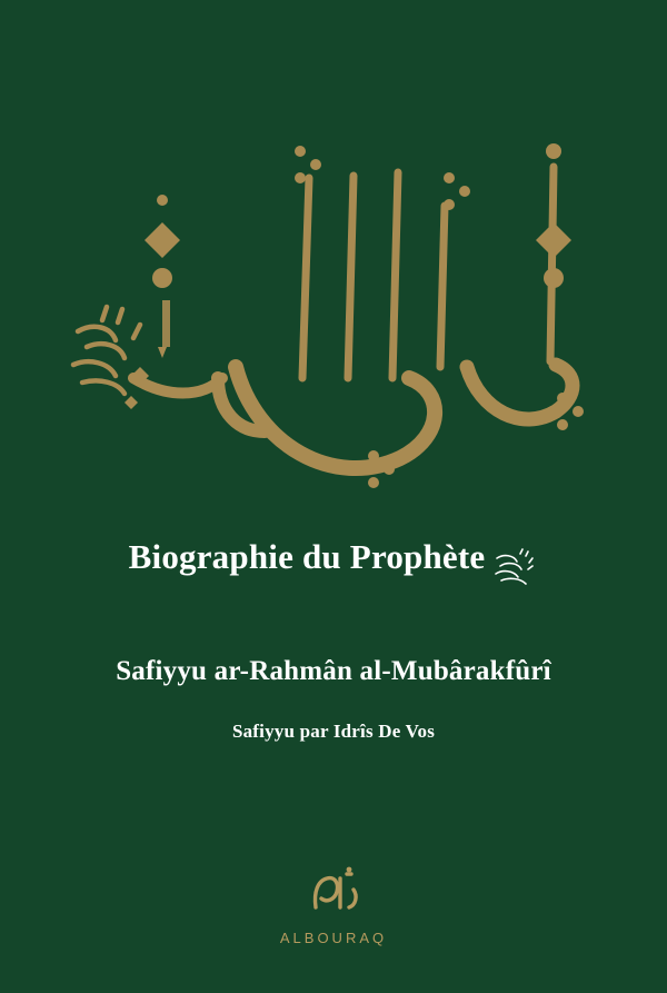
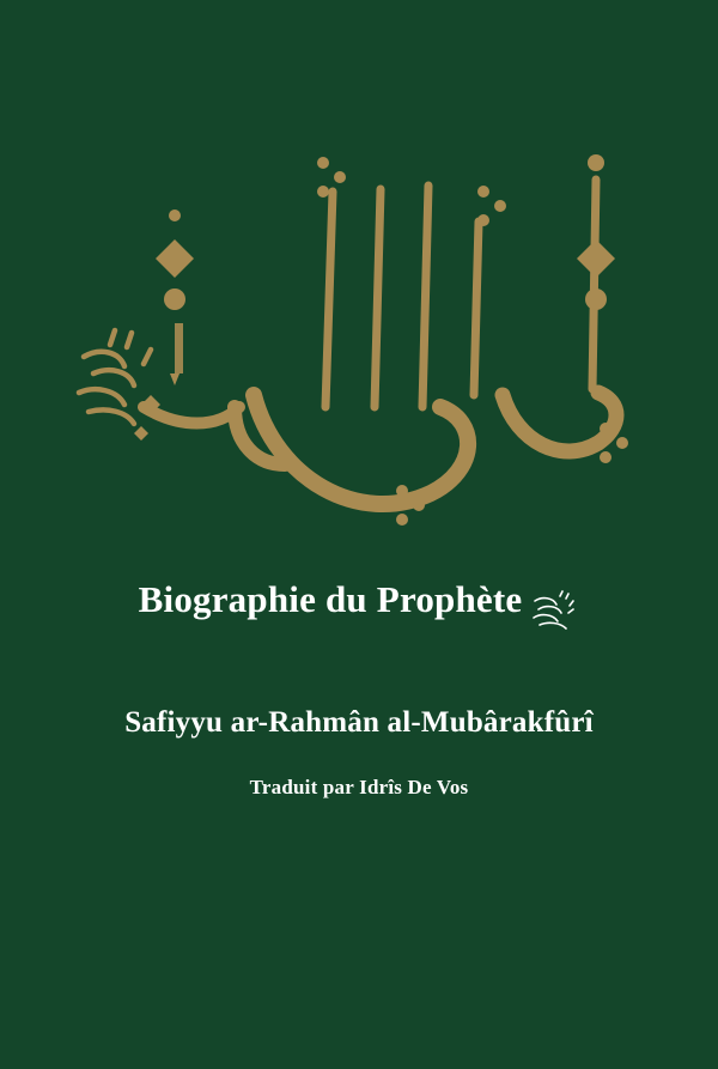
  Biographie du Prophète
  Safiyyu ar-Rahmân al-Mubârakfûrî
- Safiyyu par Idrîs De Vos
+ Traduit par Idrîs De Vos
- ALBOURAQ
